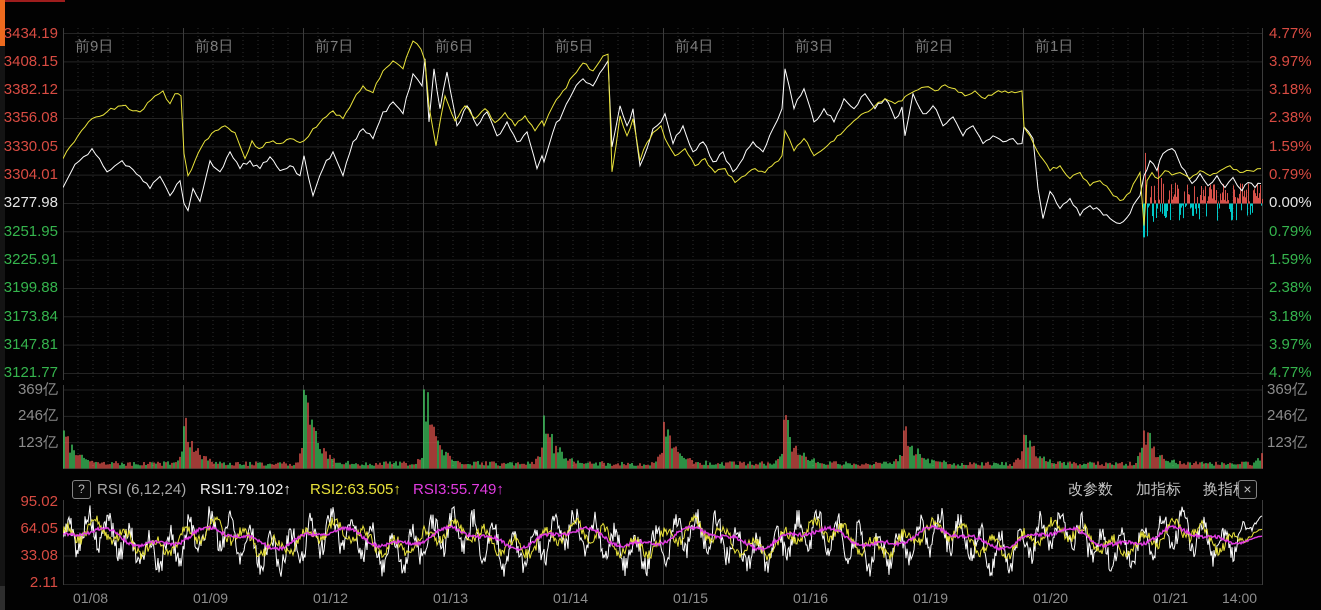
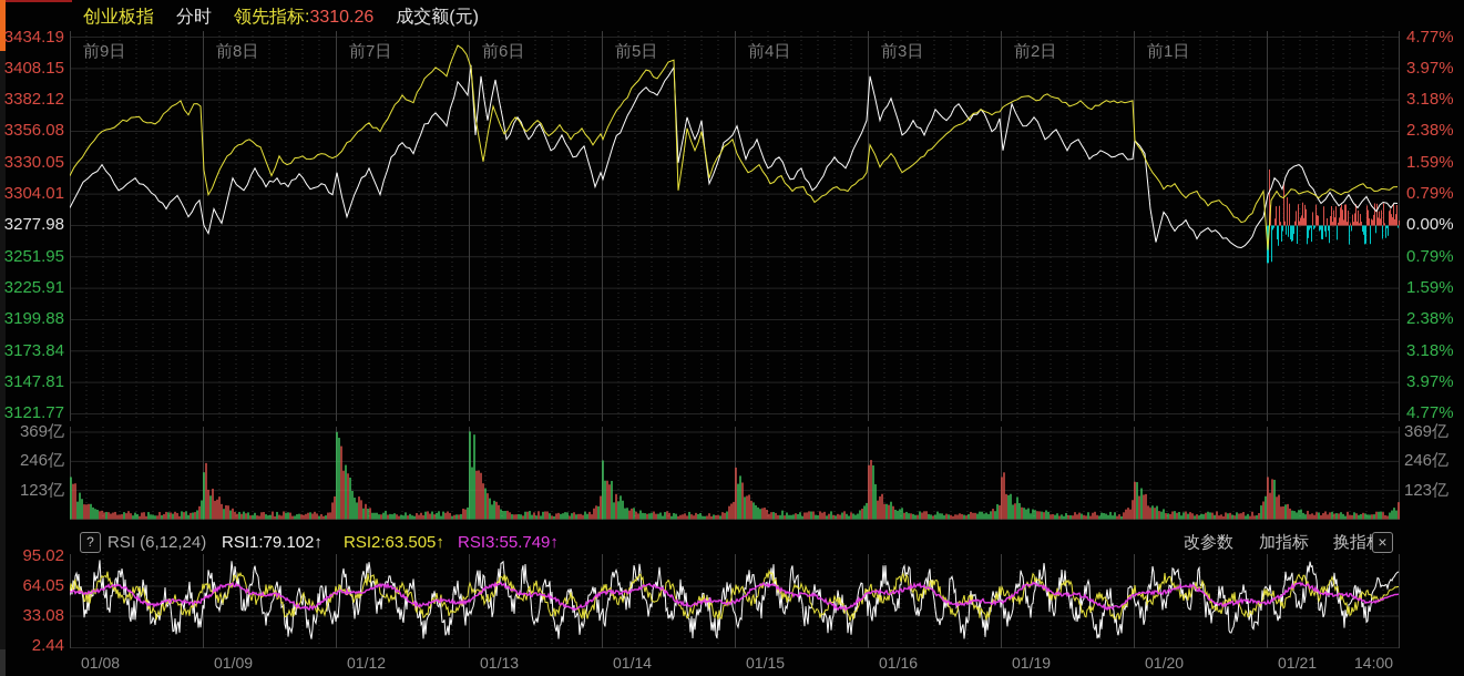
+ 创业板指 分时 领先指标:3310.26 成交额(元)
  ?
  RSI (6,12,24)
  RSI1:79.102↑
  RSI2:63.505↑
  RSI3:55.749↑
  改参数
  加指标
  ×
  3434.19
  3408.15
  3382.12
  3356.08
  3330.05
  3304.01
  3277.98
  3251.95
  3225.91
  3199.88
  3173.84
  3147.81
  3121.77
  4.77%
  3.97%
  3.18%
  2.38%
  1.59%
  0.79%
  0.00%
  0.79%
  1.59%
  2.38%
  3.18%
  3.97%
  4.77%
  前9日
  前8日
  前7日
  前6日
  前5日
  前4日
  前3日
  前2日
  前1日
  369亿
  369亿
  246亿
  246亿
  123亿
  123亿
  95.02
  64.05
  33.08
- 2.11
+ 2.44
  01/08
  01/09
  01/12
  01/13
  01/14
  01/15
  01/16
  01/19
  01/20
  01/21
  14:00
